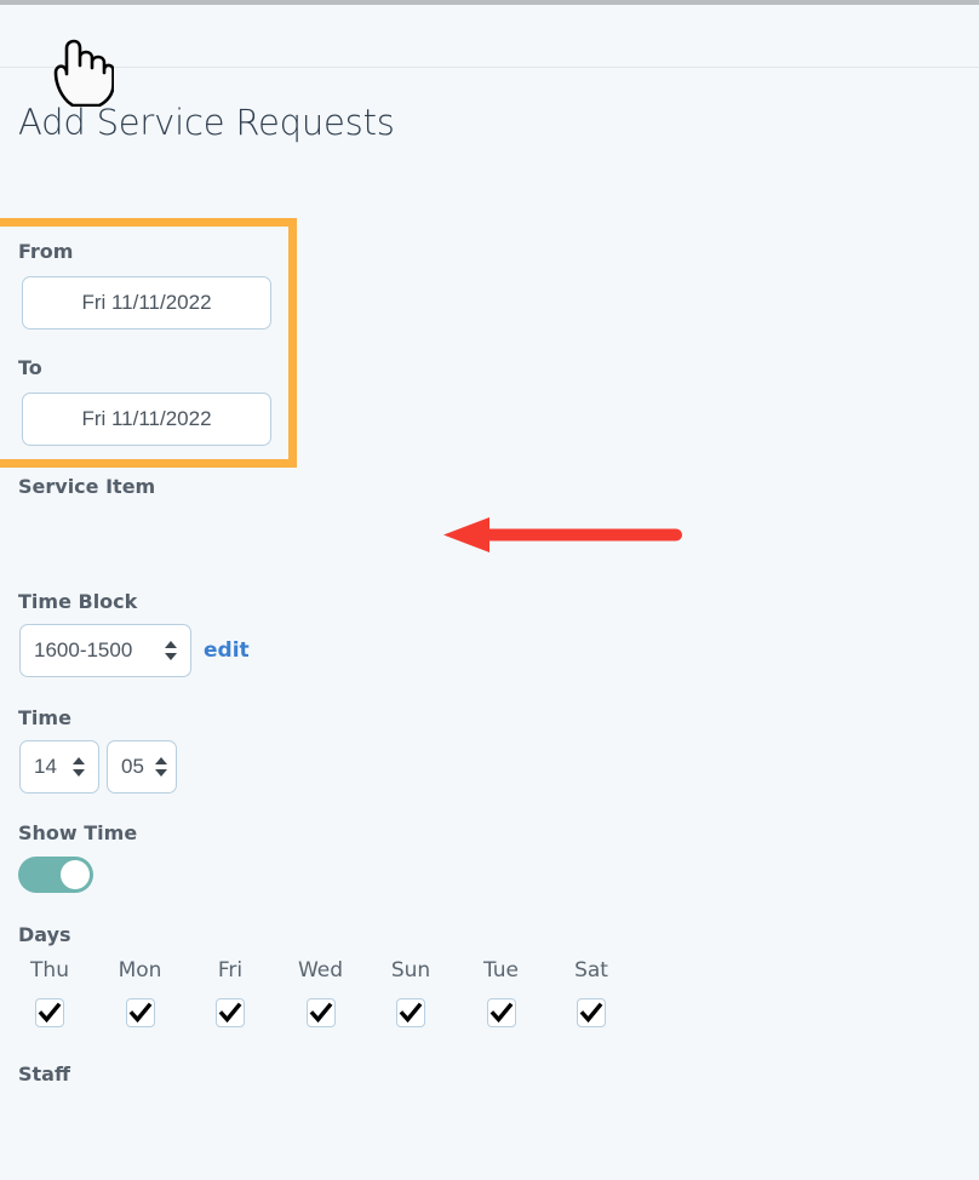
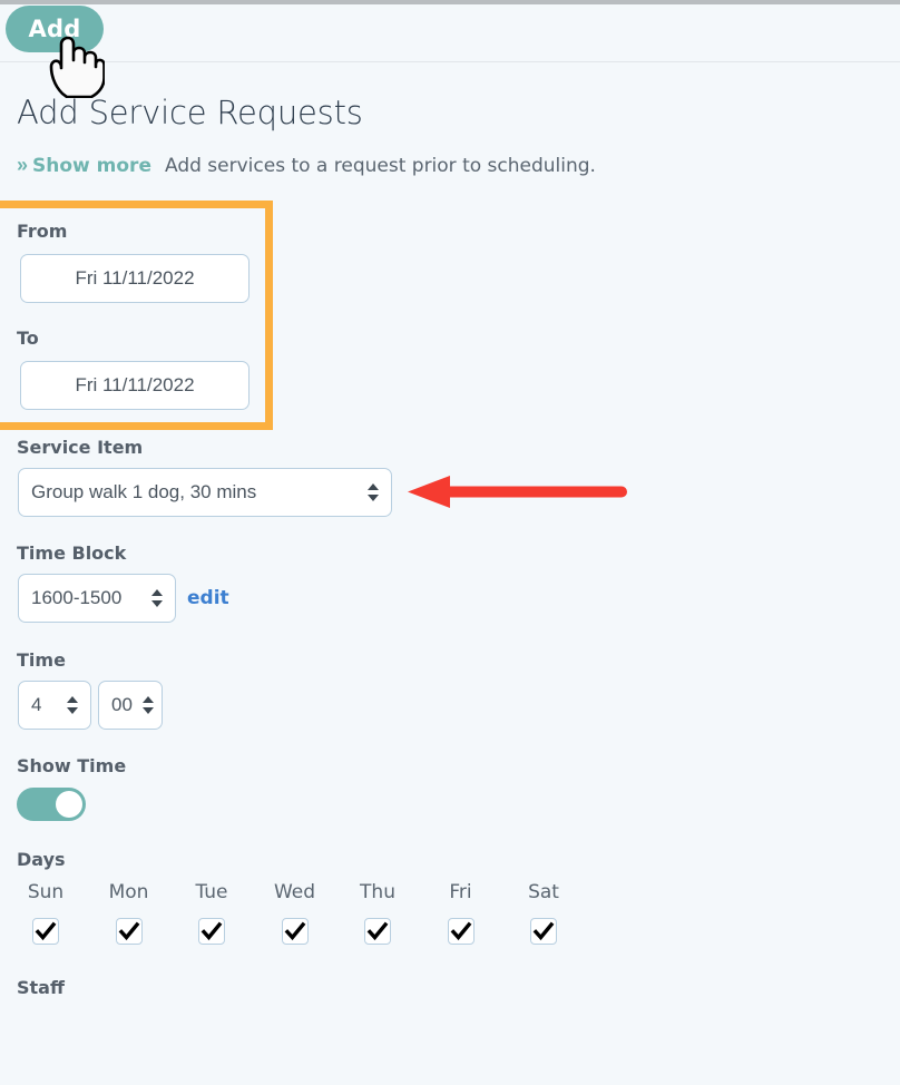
+ Add
  Add Service Requests
+ »
+ Show more
+ Add services to a request prior to scheduling.
  From
  Fri 11/11/2022
  To
  Fri 11/11/2022
  Service Item
+ Group walk 1 dog, 30 mins
  Time Block
  1600-1500
  edit
  Time
- 14
+ 4
- 05
+ 00
  Show Time
  Days
- Thu
+ Sun
  Mon
- Fri
+ Tue
  Wed
- Sun
+ Thu
- Tue
+ Fri
  Sat
  Staff
